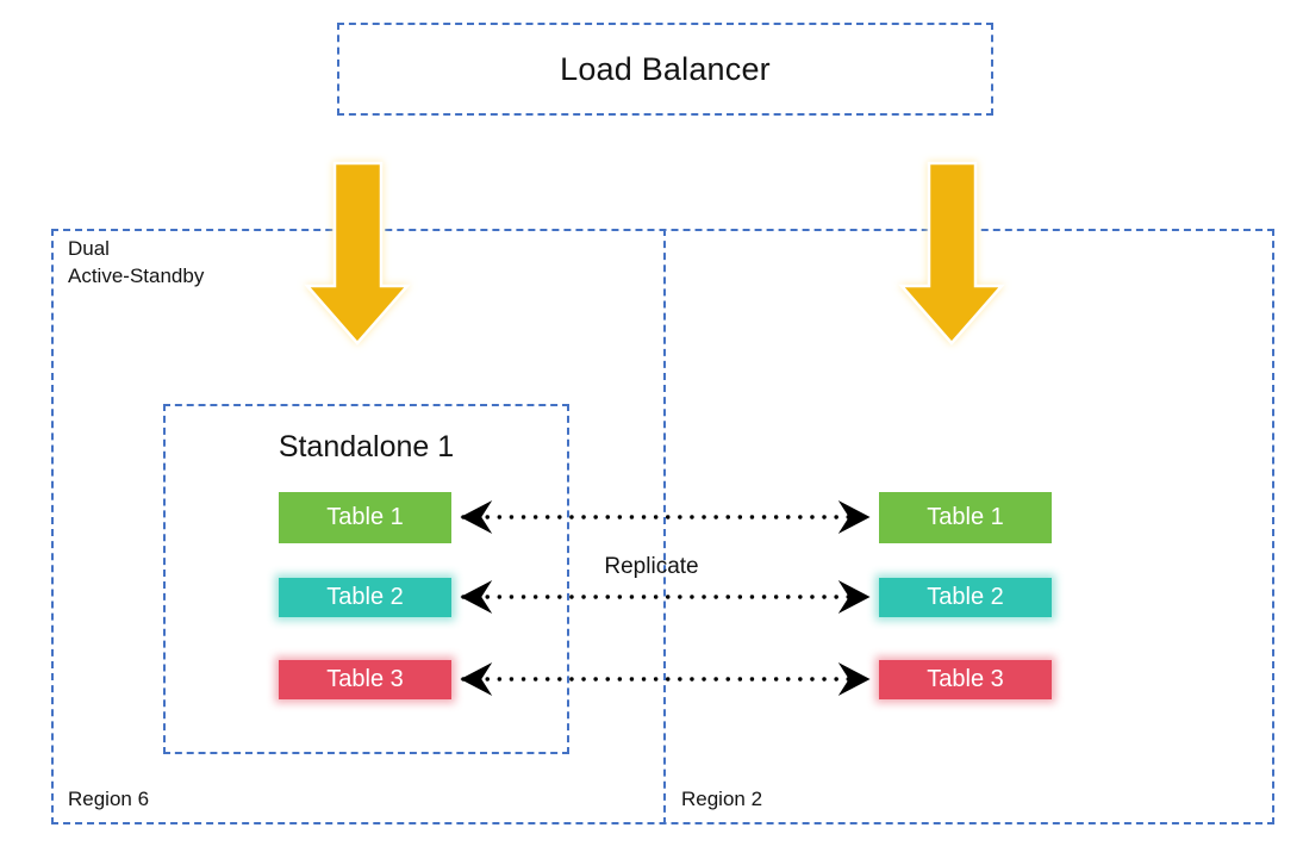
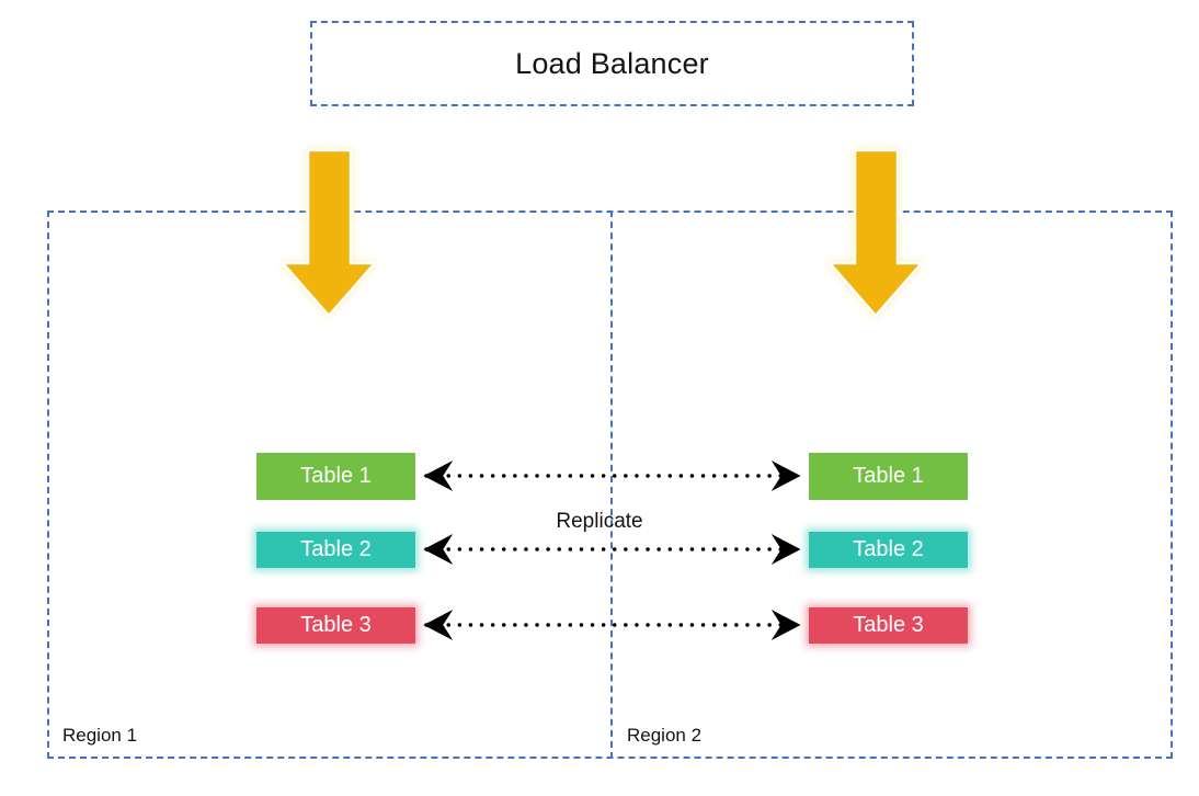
  Load Balancer
- Dual
- Active-Standby
- Region 6
+ Region 1
  Region 2
- Standalone 1
  Table 1
  Table 2
  Table 3
  Table 1
  Table 2
  Table 3
  Replicate
